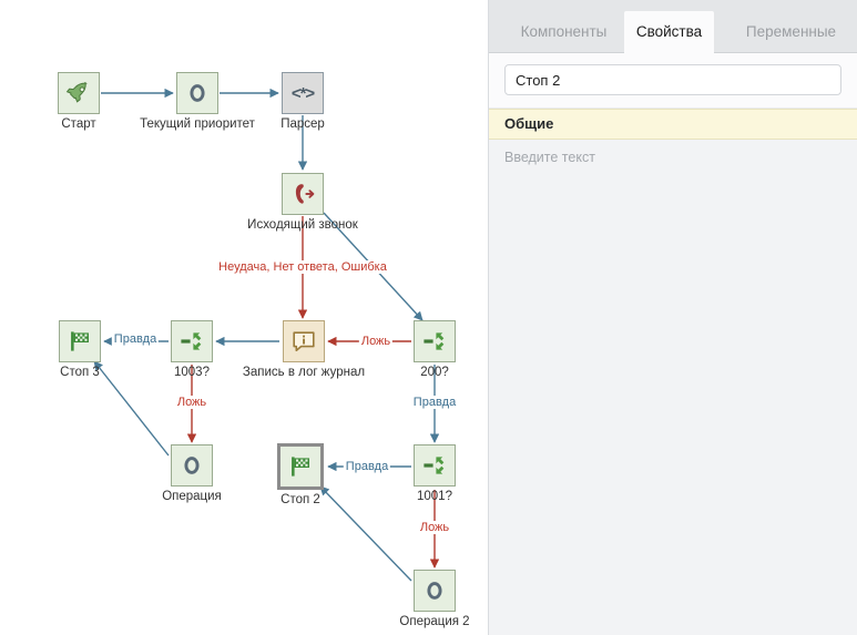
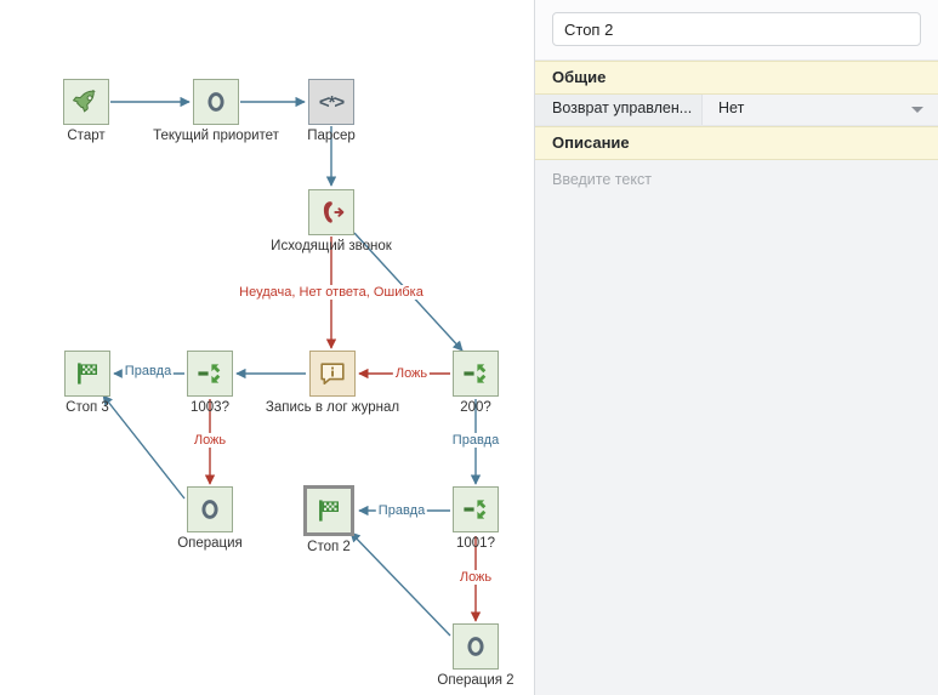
  Старт
  Текущий приоритет
  <*>
  Парсер
  Исходящий звонок
  Запись в лог журнал
  200?
  1003?
  Стоп 3
  Операция
  Стоп 2
  1001?
  Операция 2
  Неудача, Нет ответа, Ошибка
  Ложь
  Правда
  Ложь
  Правда
  Правда
  Ложь
- Компоненты
- Свойства
- Переменные
  Стоп 2
  Общие
+ Возврат управлен...
+ Нет
+ Описание
  Введите текст
